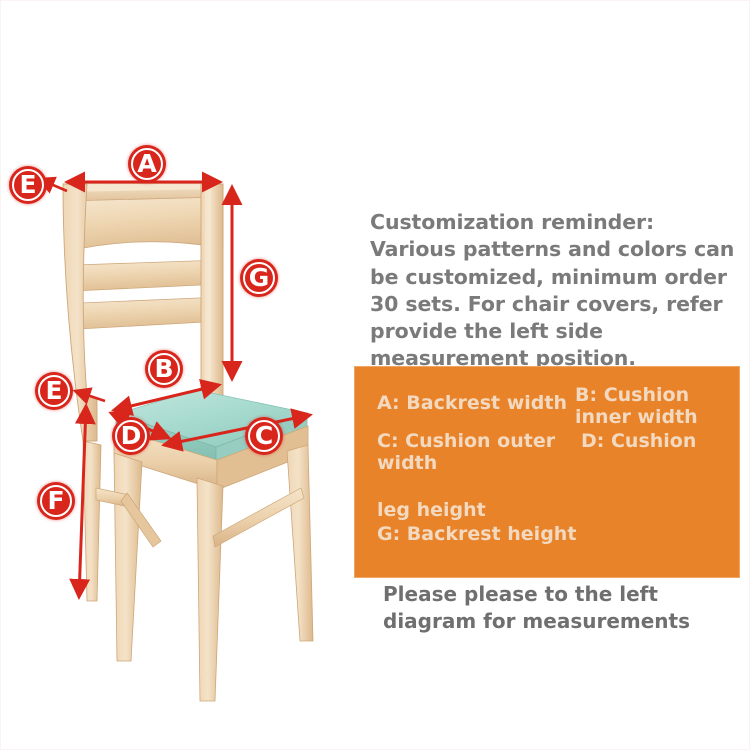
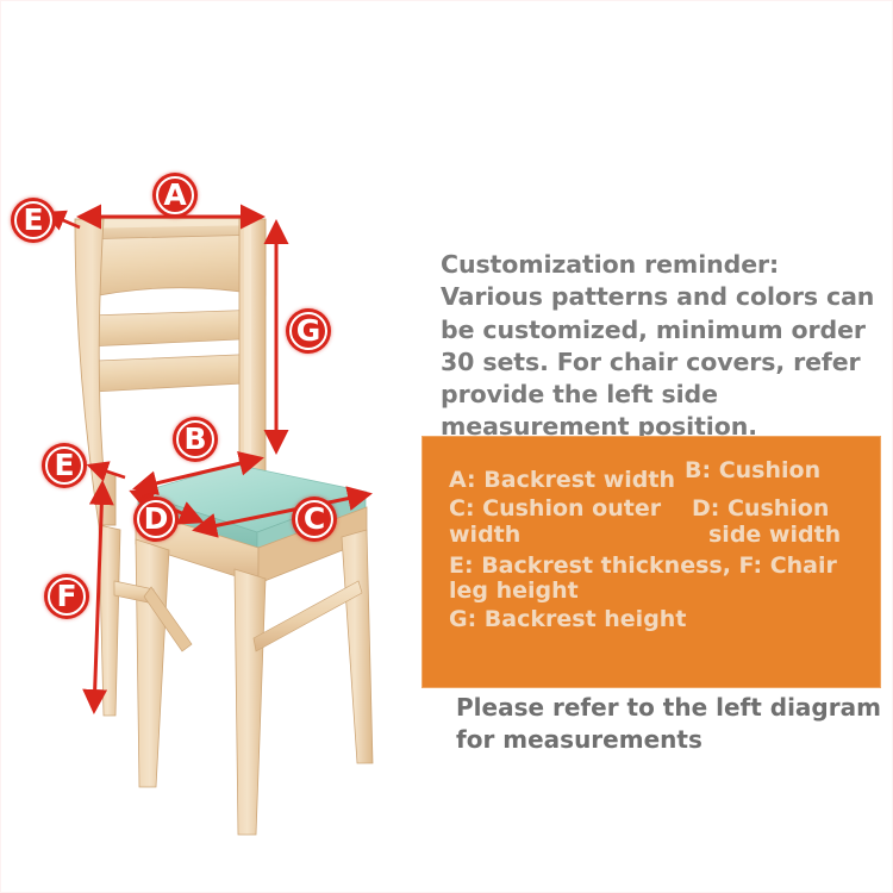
  E
  A
  G
  B
  E
  D
  C
  F
  Customization reminder: Various patterns and colors can be customized, minimum order 30 sets. For chair covers, refer provide the left side measurement position.
  A: Backrest width
  B: Cushion
- inner width
  C: Cushion outer
  width
  D: Cushion
+ side width
+ E: Backrest thickness, F: Chair
  leg height
  G: Backrest height
- Please please to the left diagram for measurements
+ Please refer to the left diagram for measurements
